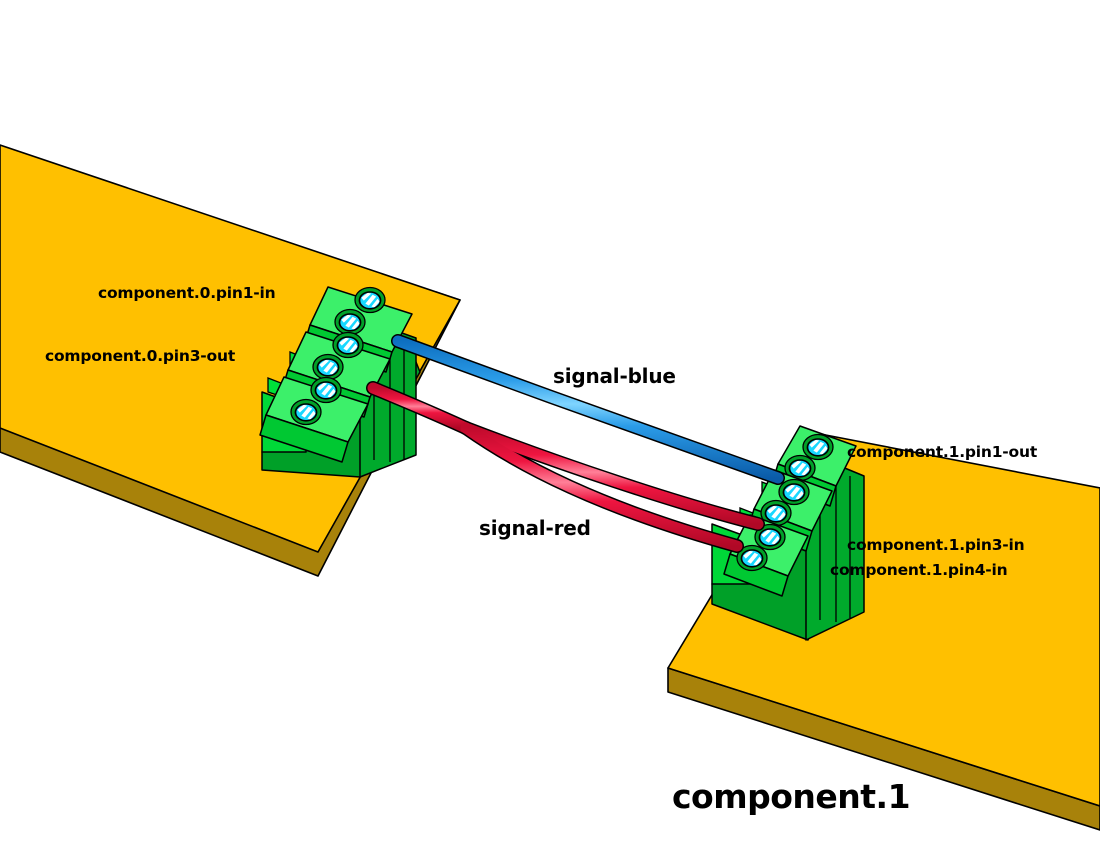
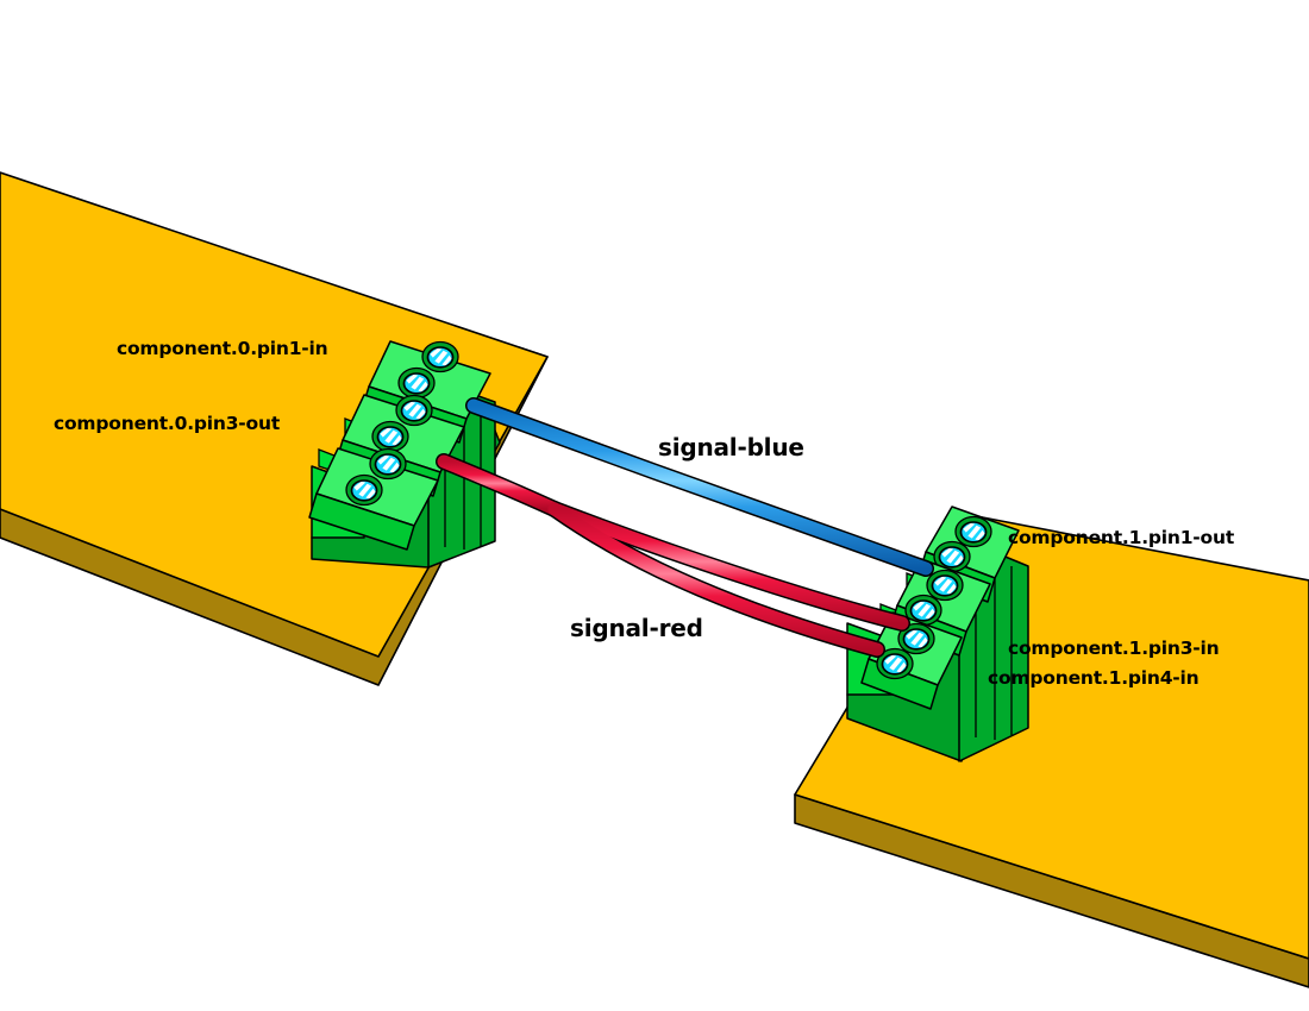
  component.0.pin1-in
  component.0.pin3-out
  component.1.pin1-out
  component.1.pin3-in
  component.1.pin4-in
  signal-blue
  signal-red
- component.1
